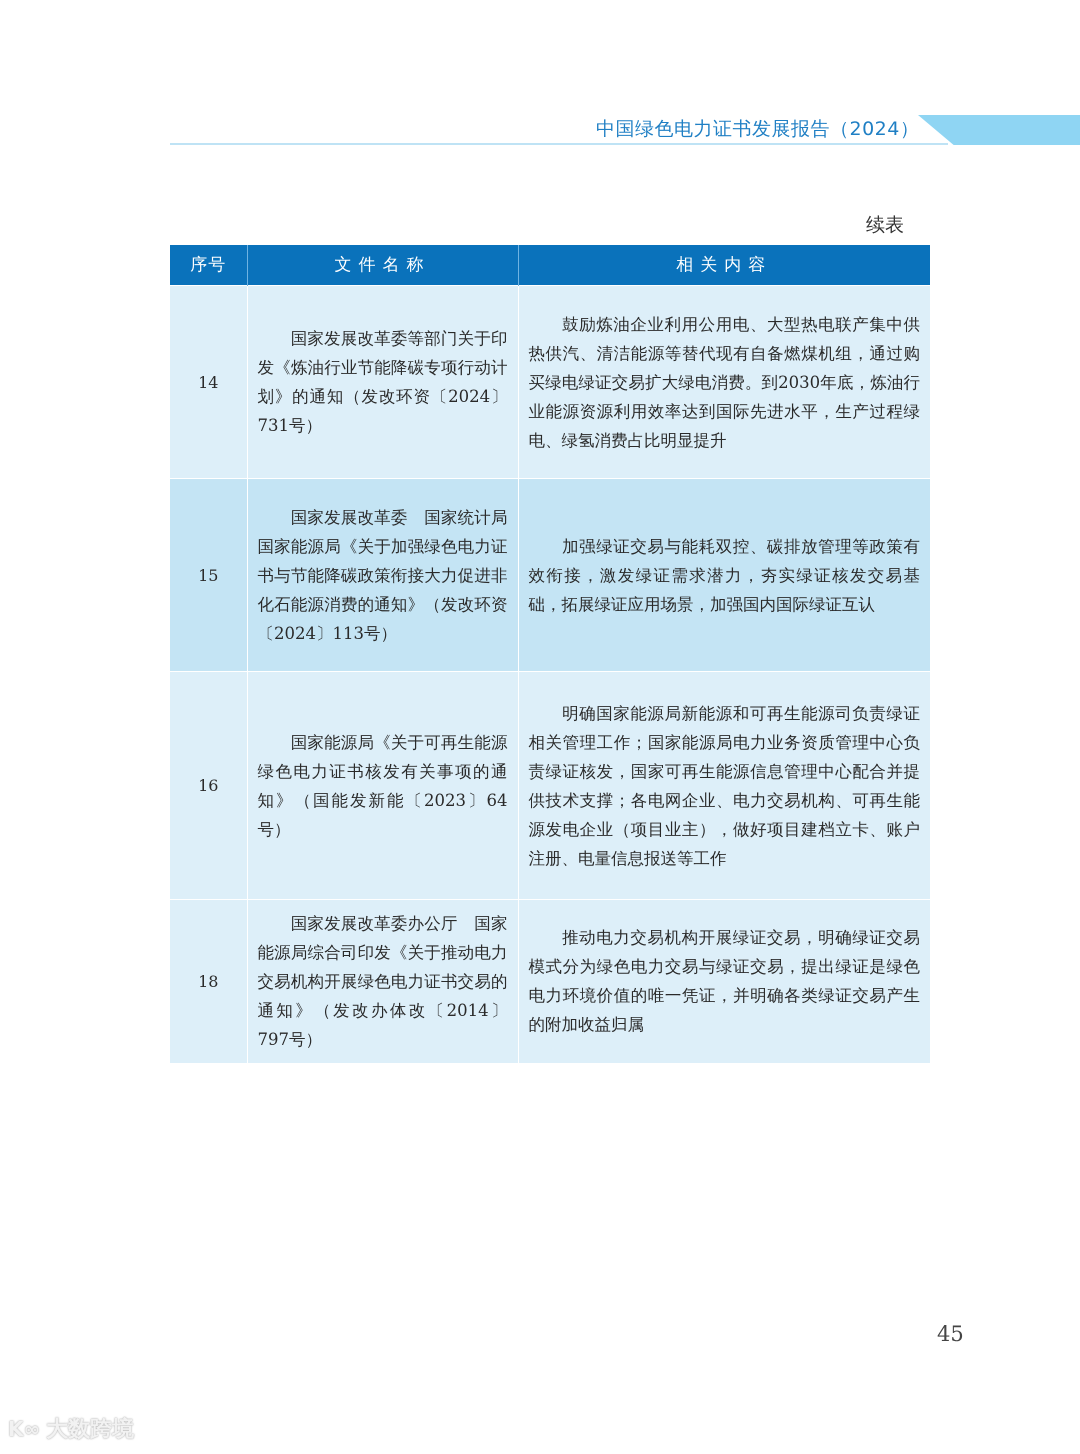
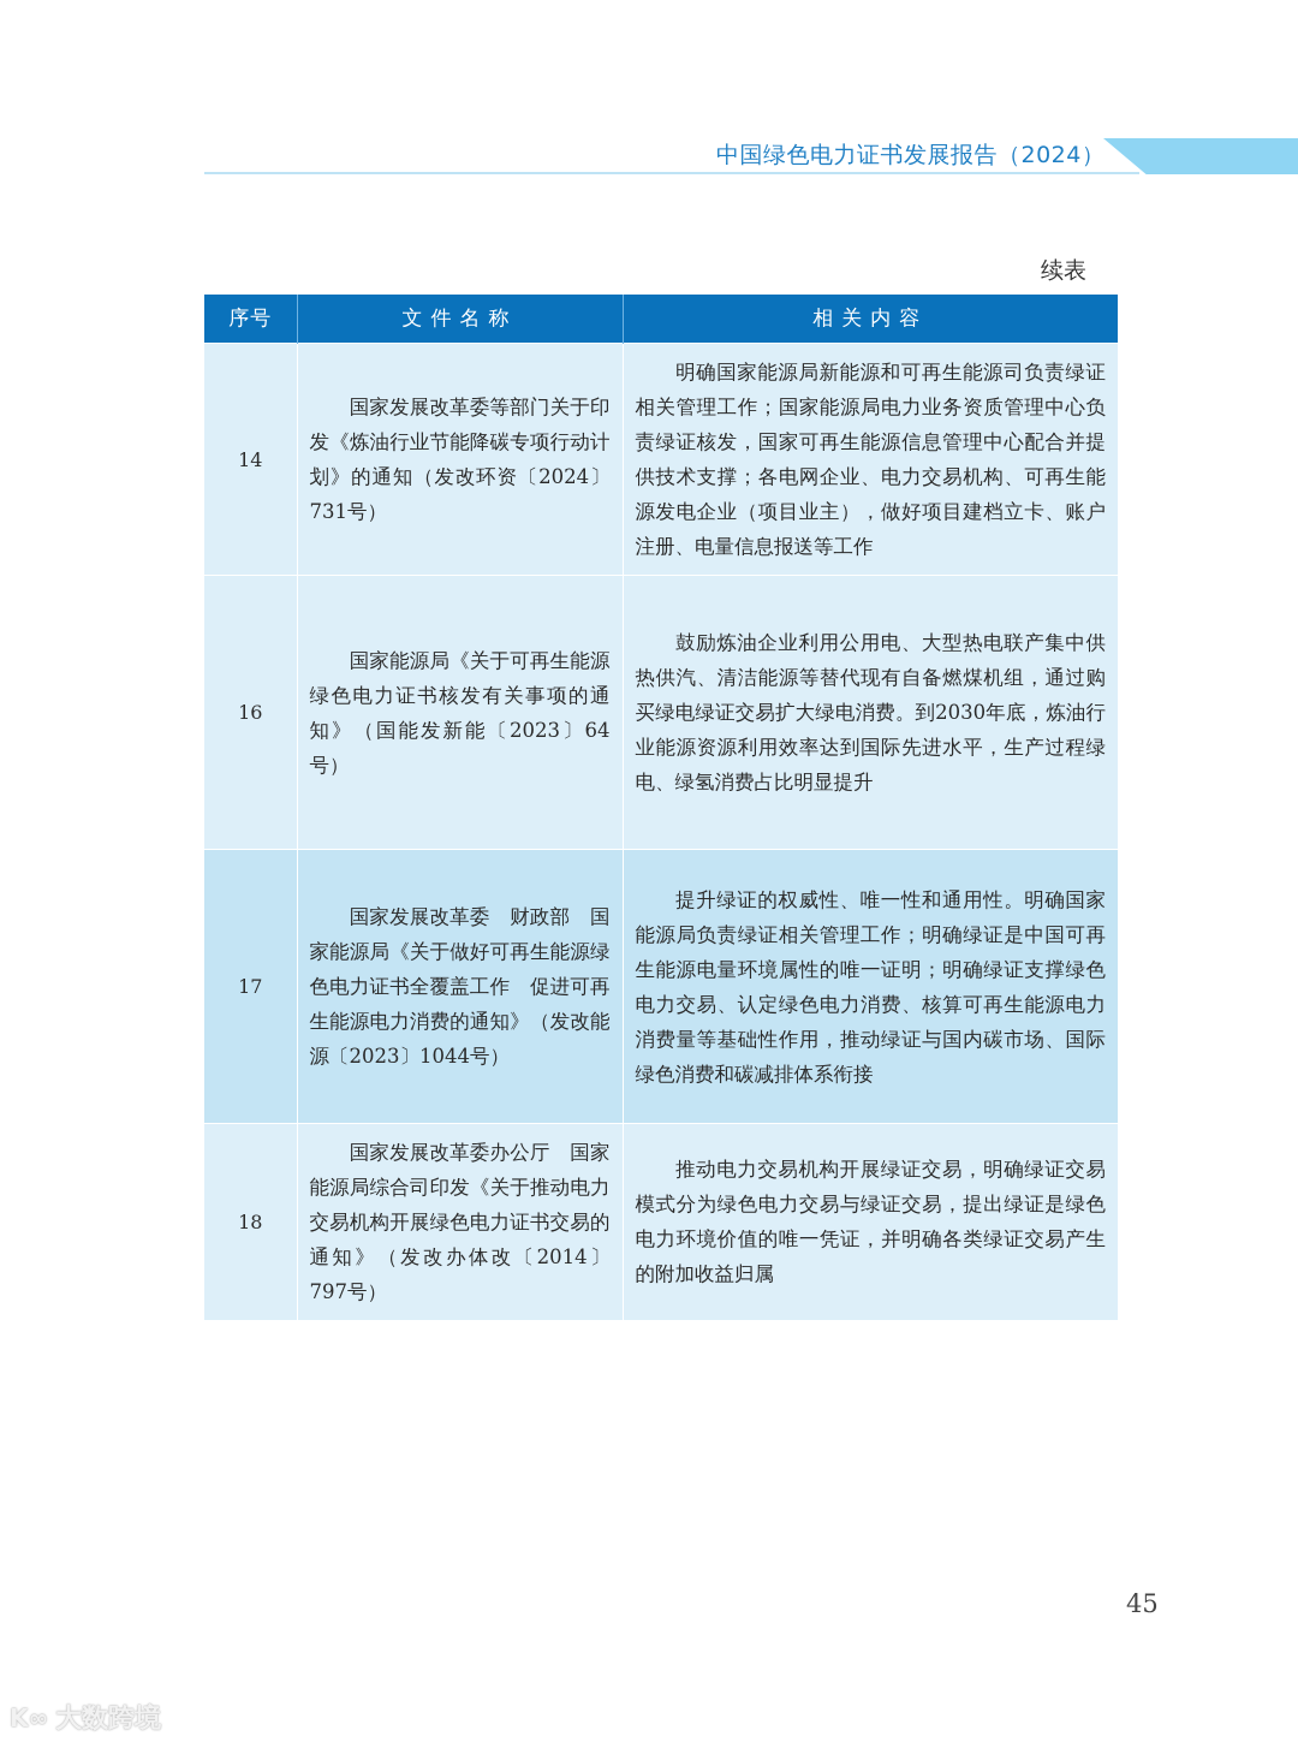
  中国绿色电力证书发展报告（2024）
  续表
  序号	文件名称	相关内容
- 14	国家发展改革委等部门关于印发《炼油行业节能降碳专项行动计划》的通知（发改环资〔2024〕731号）	鼓励炼油企业利用公用电、大型热电联产集中供热供汽、清洁能源等替代现有自备燃煤机组，通过购买绿电绿证交易扩大绿电消费。到2030年底，炼油行业能源资源利用效率达到国际先进水平，生产过程绿电、绿氢消费占比明显提升
+ 14	国家发展改革委等部门关于印发《炼油行业节能降碳专项行动计划》的通知（发改环资〔2024〕731号）	明确国家能源局新能源和可再生能源司负责绿证相关管理工作；国家能源局电力业务资质管理中心负责绿证核发，国家可再生能源信息管理中心配合并提供技术支撑；各电网企业、电力交易机构、可再生能源发电企业（项目业主），做好项目建档立卡、账户注册、电量信息报送等工作
- 15	国家发展改革委 国家统计局 国家能源局《关于加强绿色电力证书与节能降碳政策衔接大力促进非化石能源消费的通知》（发改环资〔2024〕113号）	加强绿证交易与能耗双控、碳排放管理等政策有效衔接，激发绿证需求潜力，夯实绿证核发交易基础，拓展绿证应用场景，加强国内国际绿证互认
- 16	国家能源局《关于可再生能源绿色电力证书核发有关事项的通知》（国能发新能〔2023〕64号）	明确国家能源局新能源和可再生能源司负责绿证相关管理工作；国家能源局电力业务资质管理中心负责绿证核发，国家可再生能源信息管理中心配合并提供技术支撑；各电网企业、电力交易机构、可再生能源发电企业（项目业主），做好项目建档立卡、账户注册、电量信息报送等工作
+ 16	国家能源局《关于可再生能源绿色电力证书核发有关事项的通知》（国能发新能〔2023〕64号）	鼓励炼油企业利用公用电、大型热电联产集中供热供汽、清洁能源等替代现有自备燃煤机组，通过购买绿电绿证交易扩大绿电消费。到2030年底，炼油行业能源资源利用效率达到国际先进水平，生产过程绿电、绿氢消费占比明显提升
+ 17	国家发展改革委 财政部 国家能源局《关于做好可再生能源绿色电力证书全覆盖工作 促进可再生能源电力消费的通知》（发改能源〔2023〕1044号）	提升绿证的权威性、唯一性和通用性。明确国家能源局负责绿证相关管理工作；明确绿证是中国可再生能源电量环境属性的唯一证明；明确绿证支撑绿色电力交易、认定绿色电力消费、核算可再生能源电力消费量等基础性作用，推动绿证与国内碳市场、国际绿色消费和碳减排体系衔接
  18	国家发展改革委办公厅 国家能源局综合司印发《关于推动电力交易机构开展绿色电力证书交易的通知》（发改办体改〔2014〕797号）	推动电力交易机构开展绿证交易，明确绿证交易模式分为绿色电力交易与绿证交易，提出绿证是绿色电力环境价值的唯一凭证，并明确各类绿证交易产生的附加收益归属
  45
  K∞ 大数跨境
